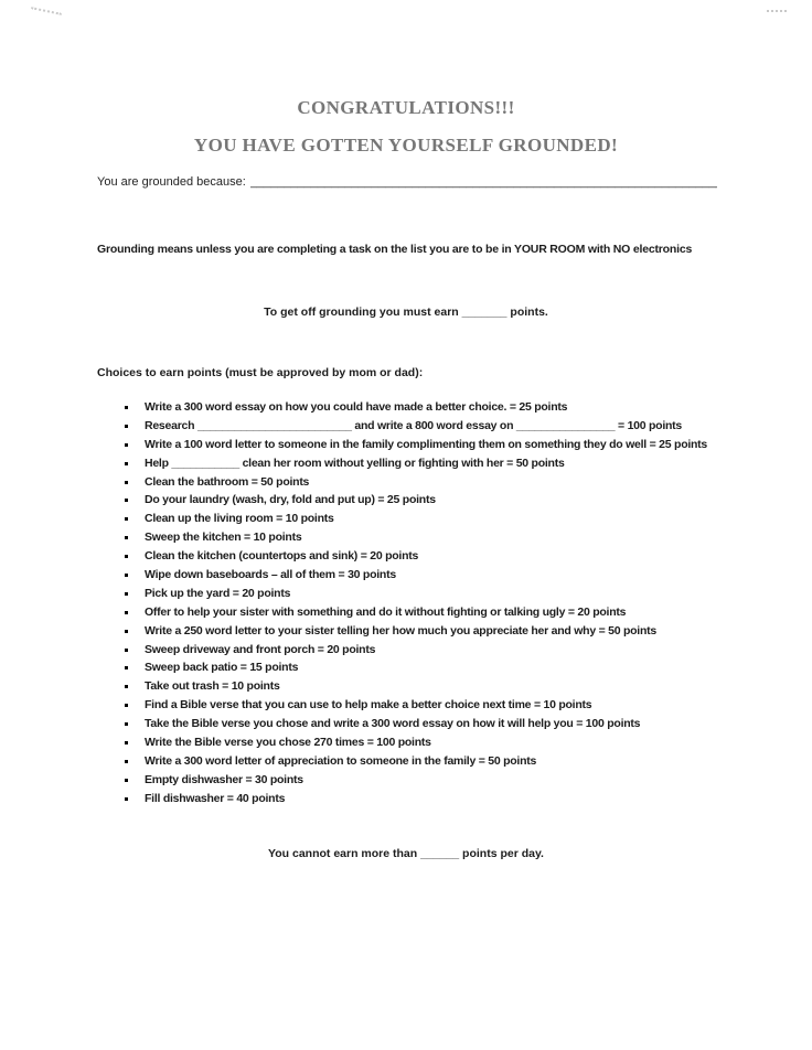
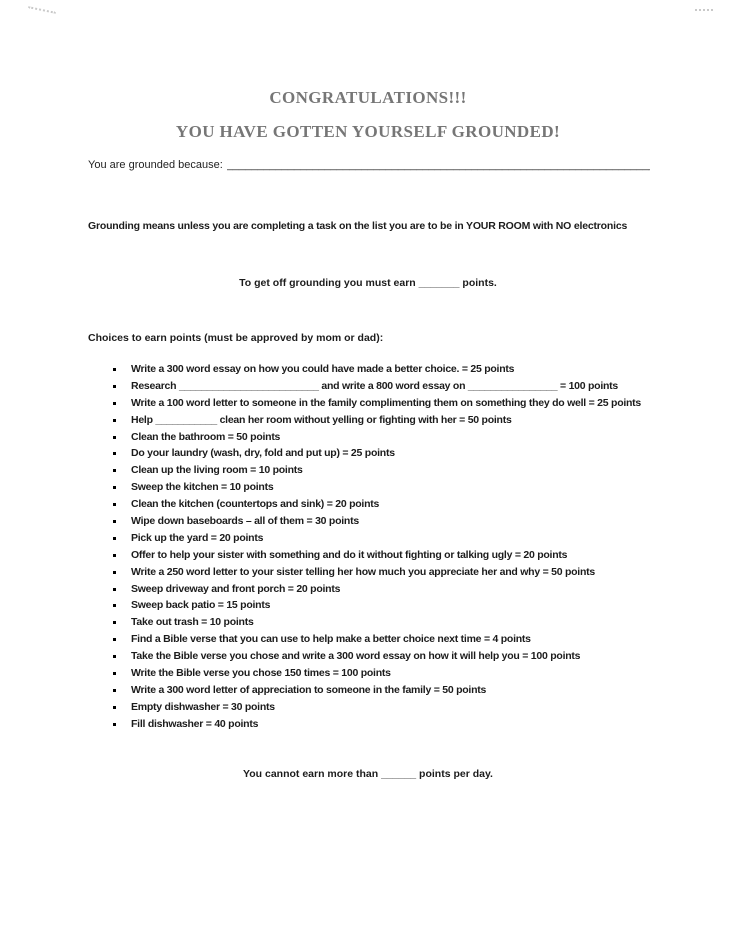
  CONGRATULATIONS!!!
  YOU HAVE GOTTEN YOURSELF GROUNDED!
  You are grounded because:
  _____________________________________________________________________
  Grounding means unless you are completing a task on the list you are to be in YOUR ROOM with NO electronics
  To get off grounding you must earn _______ points.
  Choices to earn points (must be approved by mom or dad):
  Write a 300 word essay on how you could have made a better choice. = 25 points
  Research _________________________ and write a 800 word essay on ________________ = 100 points
  Write a 100 word letter to someone in the family complimenting them on something they do well = 25 points
  Help ___________ clean her room without yelling or fighting with her = 50 points
  Clean the bathroom = 50 points
  Do your laundry (wash, dry, fold and put up) = 25 points
  Clean up the living room = 10 points
  Sweep the kitchen = 10 points
  Clean the kitchen (countertops and sink) = 20 points
  Wipe down baseboards – all of them = 30 points
  Pick up the yard = 20 points
  Offer to help your sister with something and do it without fighting or talking ugly = 20 points
  Write a 250 word letter to your sister telling her how much you appreciate her and why = 50 points
  Sweep driveway and front porch = 20 points
  Sweep back patio = 15 points
  Take out trash = 10 points
- Find a Bible verse that you can use to help make a better choice next time = 10 points
+ Find a Bible verse that you can use to help make a better choice next time = 4 points
  Take the Bible verse you chose and write a 300 word essay on how it will help you = 100 points
- Write the Bible verse you chose 270 times = 100 points
+ Write the Bible verse you chose 150 times = 100 points
  Write a 300 word letter of appreciation to someone in the family = 50 points
  Empty dishwasher = 30 points
  Fill dishwasher = 40 points
  You cannot earn more than ______ points per day.
